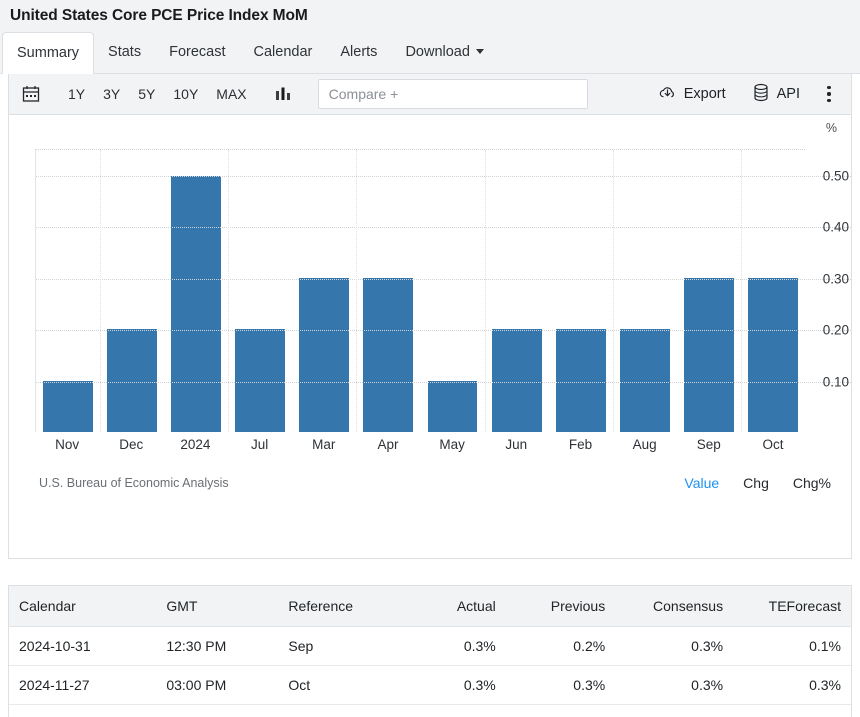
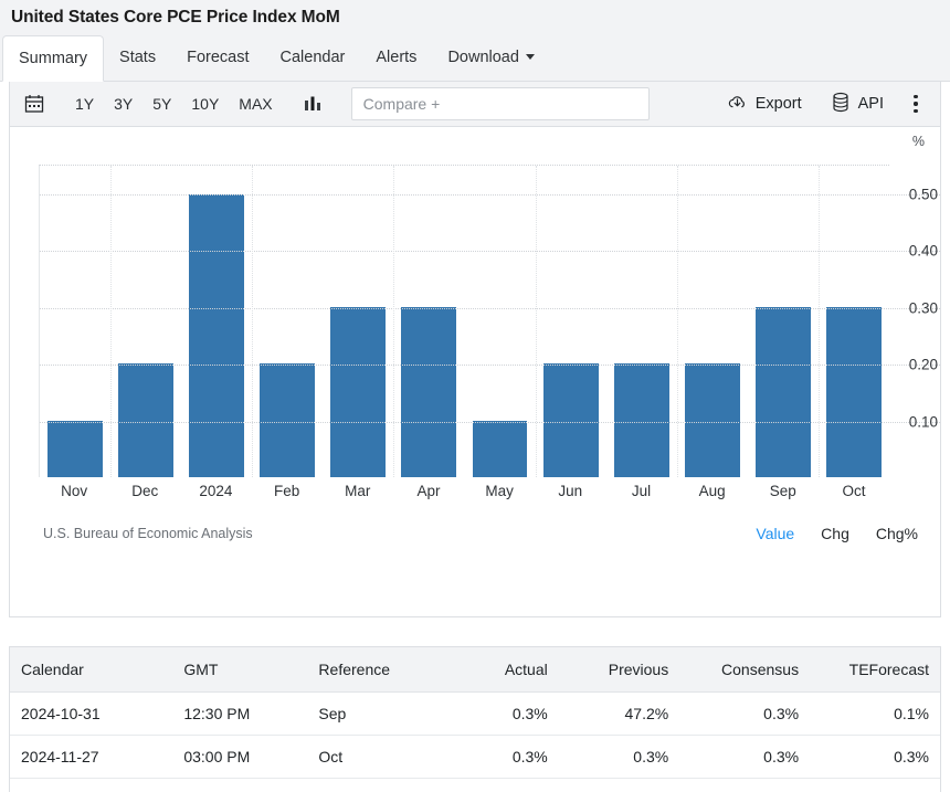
  United States Core PCE Price Index MoM
  Summary
  Stats
  Forecast
  Calendar
  Alerts
  Download
  1Y
  3Y
  5Y
  10Y
  MAX
  Compare +
  Export
  API
  %
  0.10
  0.20
  0.30
  0.40
  0.50
  Nov
  Dec
  2024
- Jul
+ Feb
  Mar
  Apr
  May
  Jun
- Feb
+ Jul
  Aug
  Sep
  Oct
  U.S. Bureau of Economic Analysis
  Value
  Chg
  Chg%
  Calendar	GMT	Reference	Actual	Previous	Consensus	TEForecast
- 2024-10-31	12:30 PM	Sep	0.3%	0.2%	0.3%	0.1%
+ 2024-10-31	12:30 PM	Sep	0.3%	47.2%	0.3%	0.1%
  2024-11-27	03:00 PM	Oct	0.3%	0.3%	0.3%	0.3%
